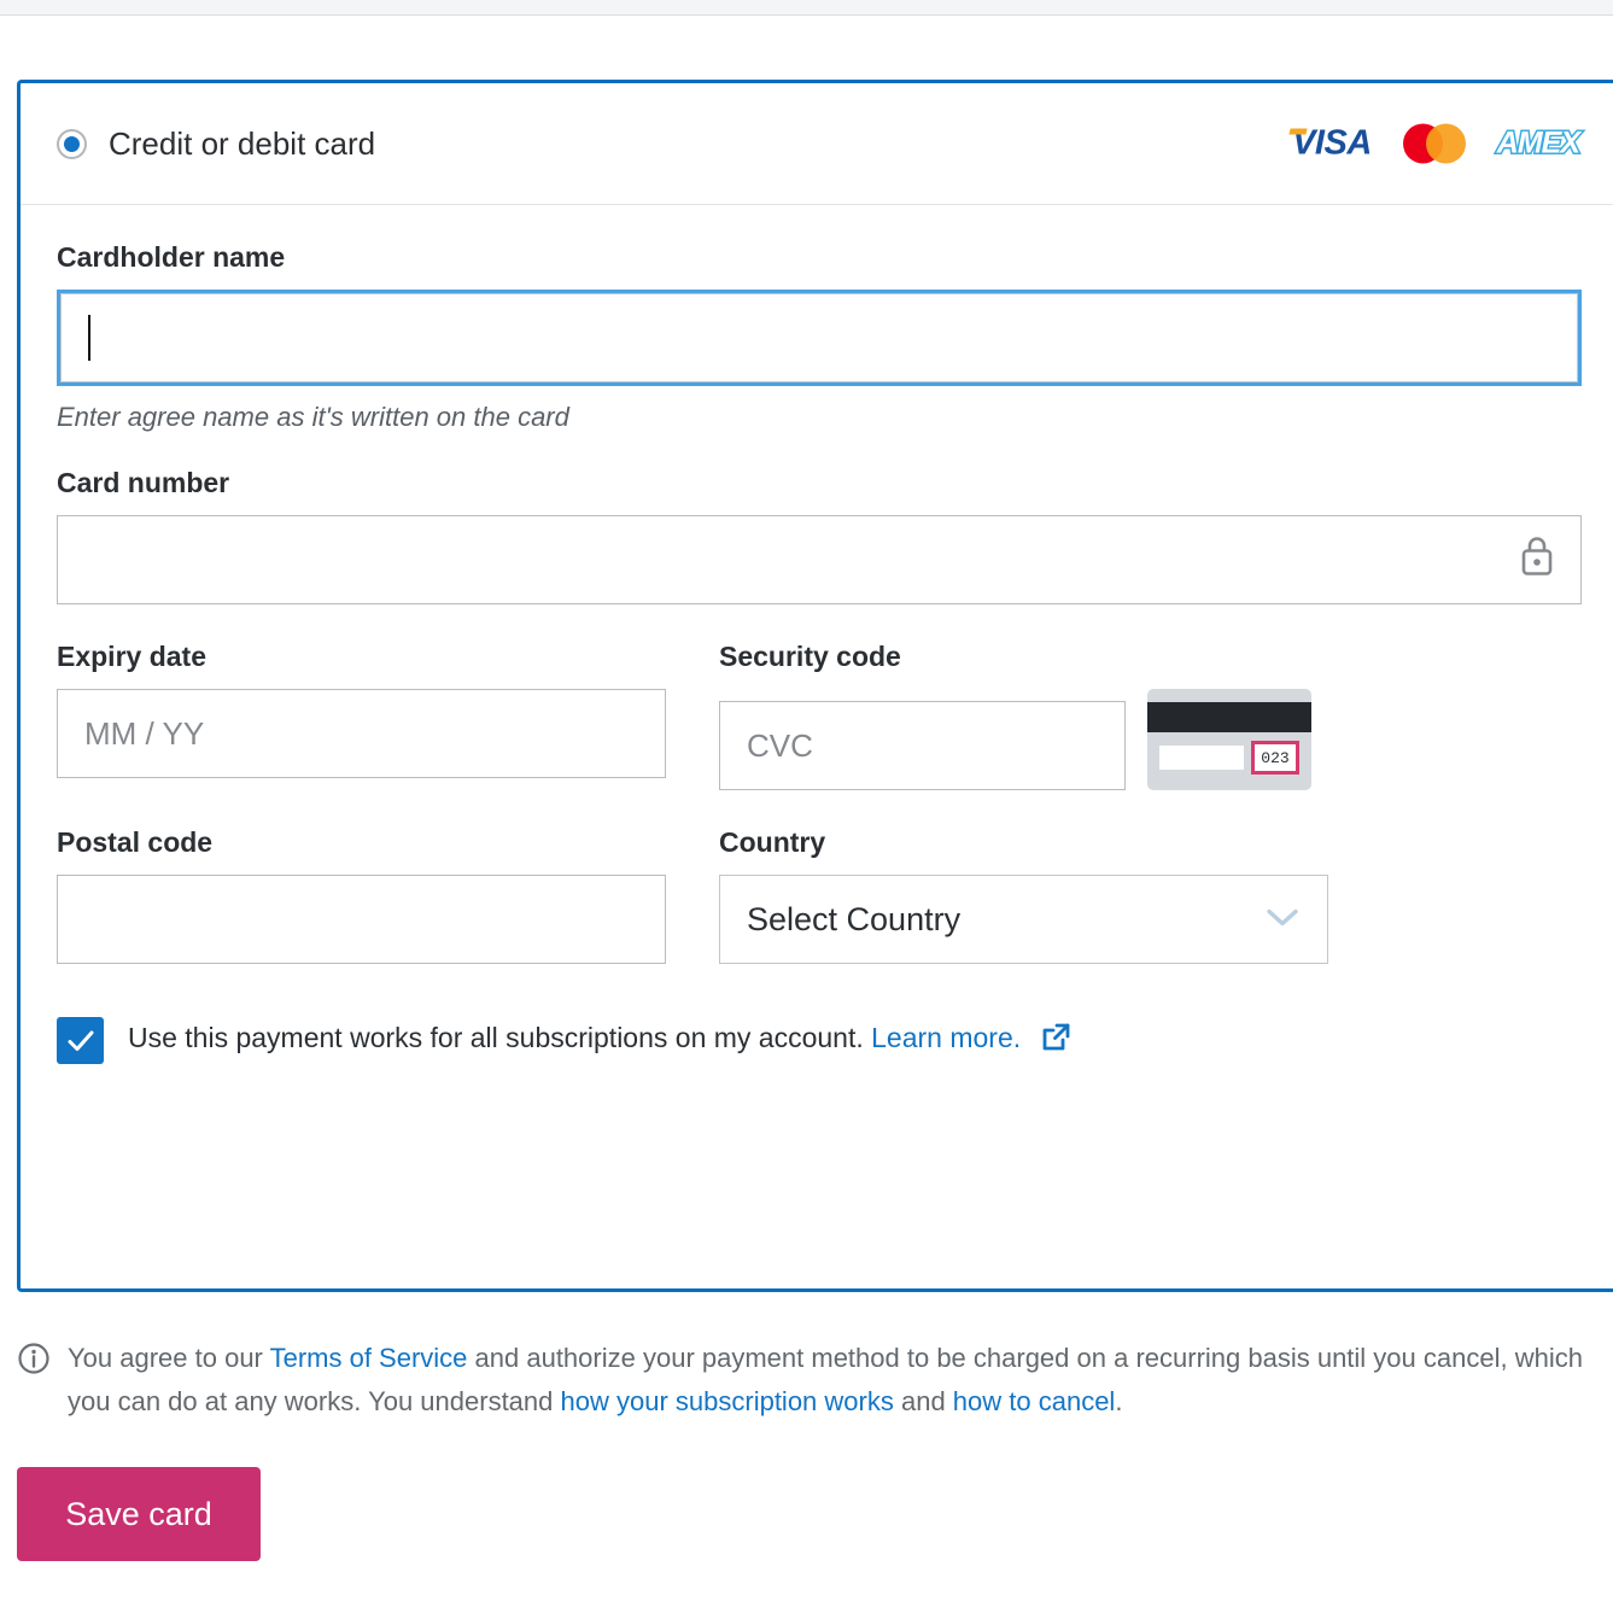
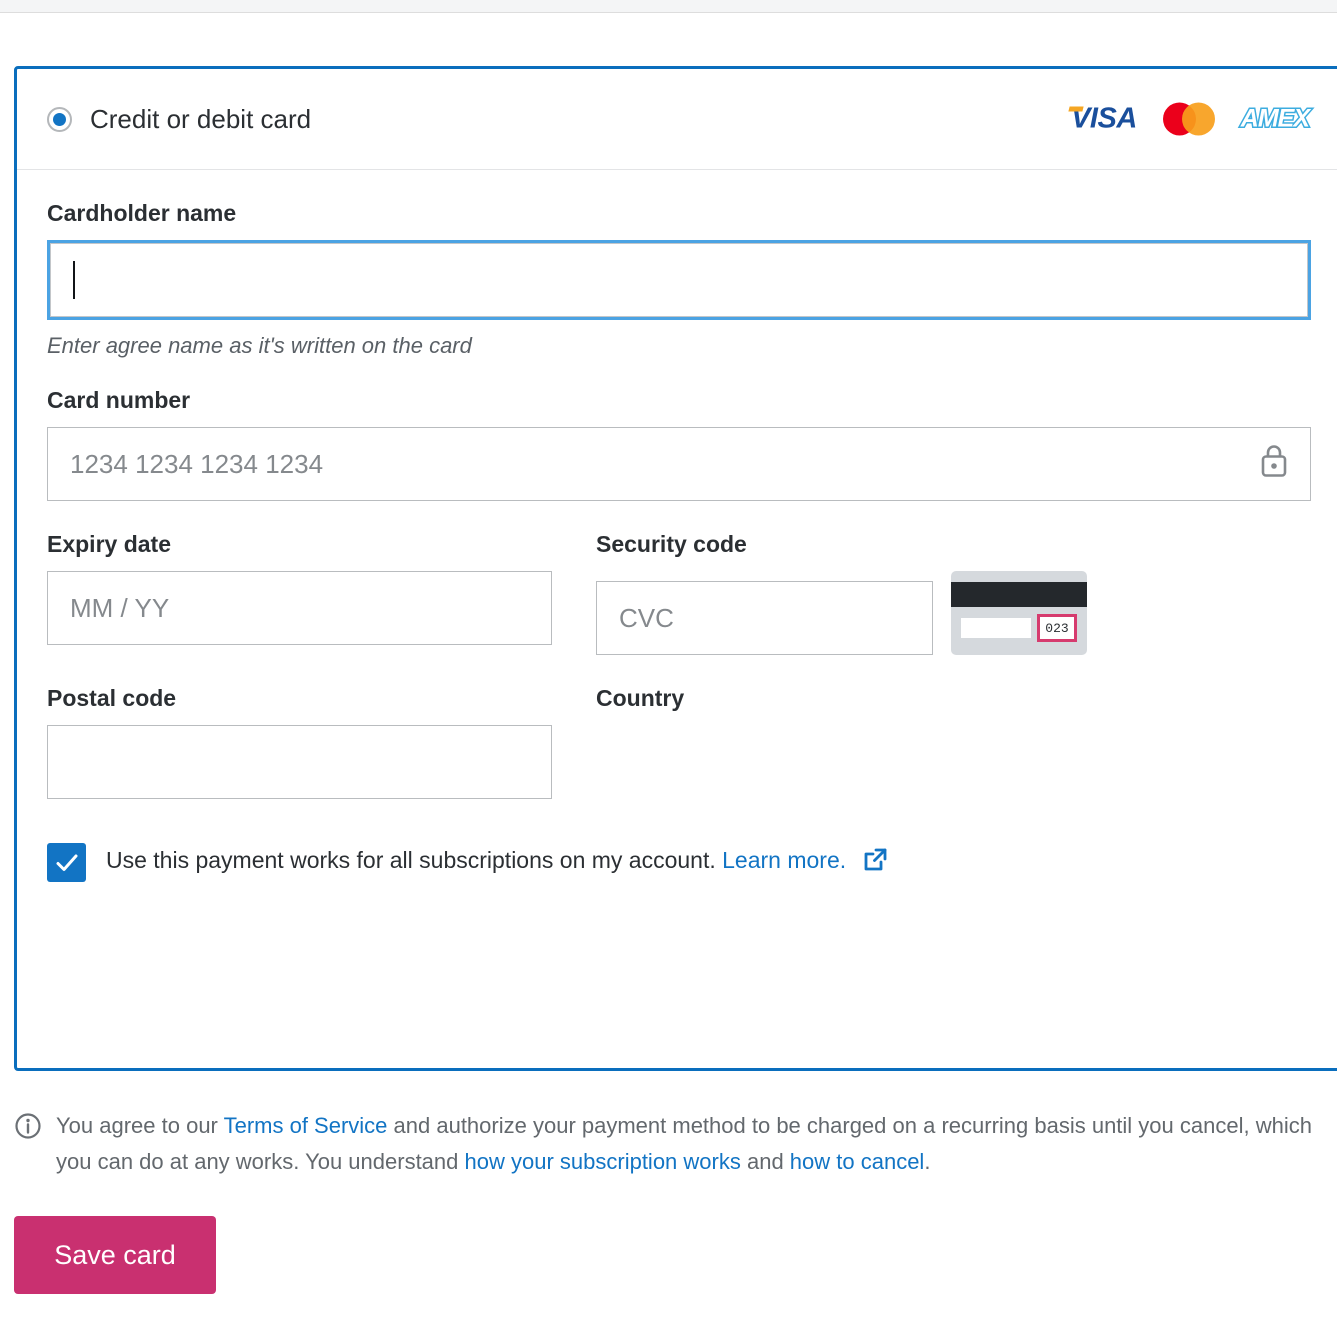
  Credit or debit card
  VISA
  AMEX
  Cardholder name
  Enter agree name as it's written on the card
  Card number
+ 1234 1234 1234 1234
  Expiry date
  MM / YY
  Security code
  CVC
  023
  Postal code
  Country
- Select Country
  Use this payment works for all subscriptions on my account. Learn more.
  You agree to our Terms of Service and authorize your payment method to be charged on a recurring basis until you cancel, which you can do at any works. You understand how your subscription works and how to cancel.
  Save card
